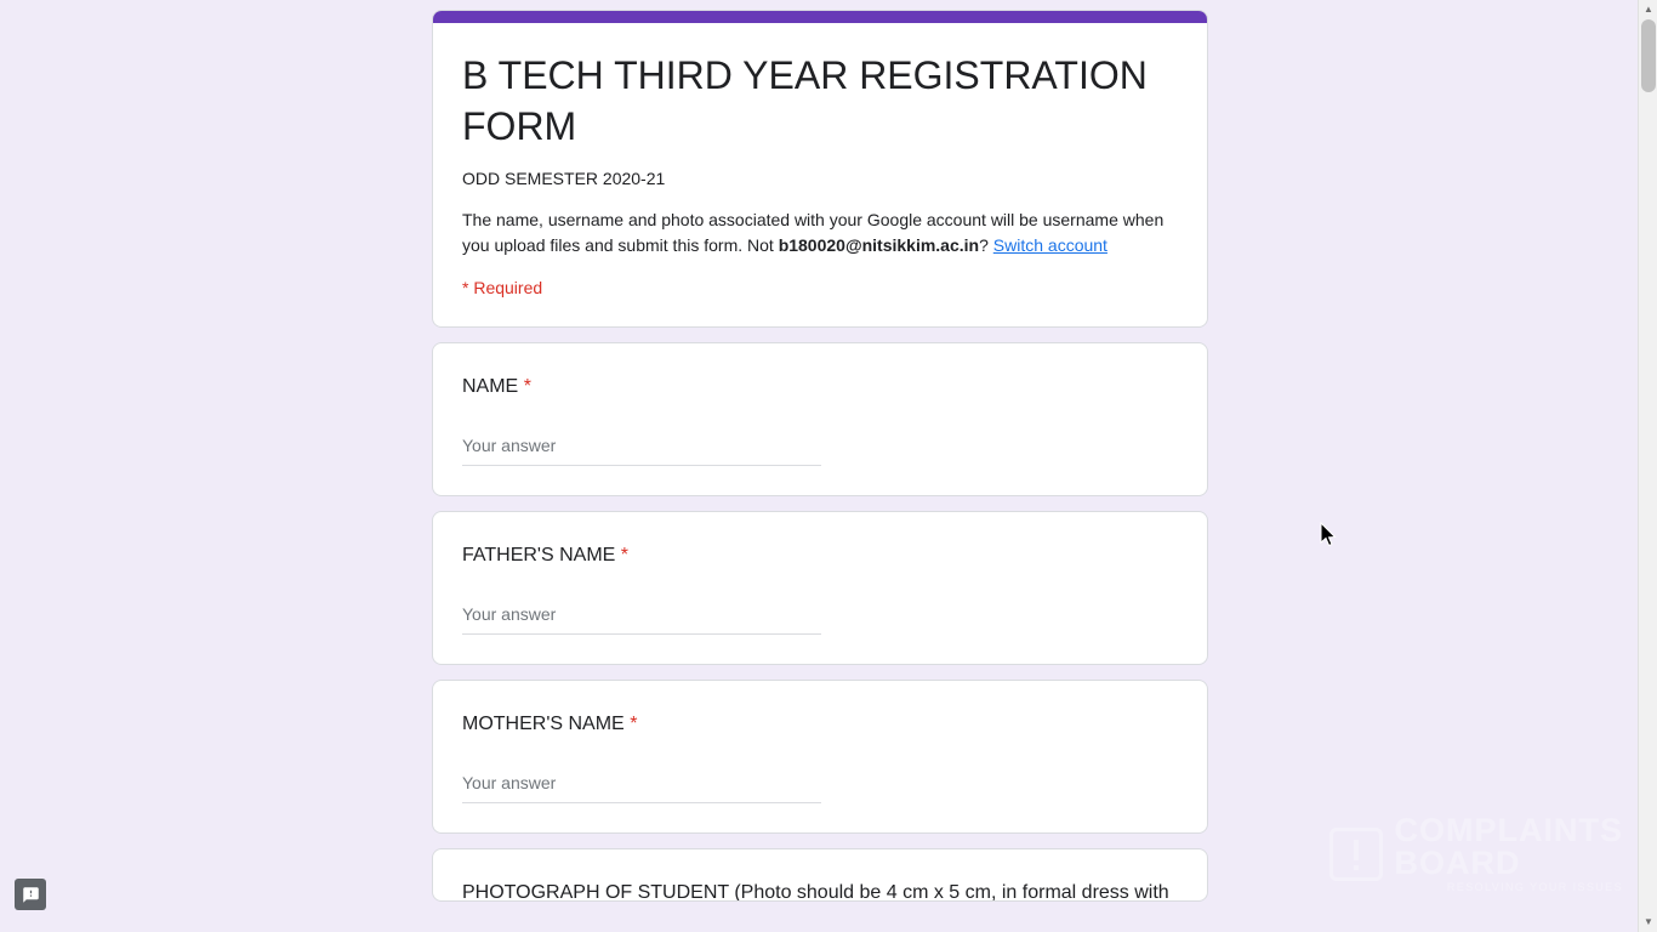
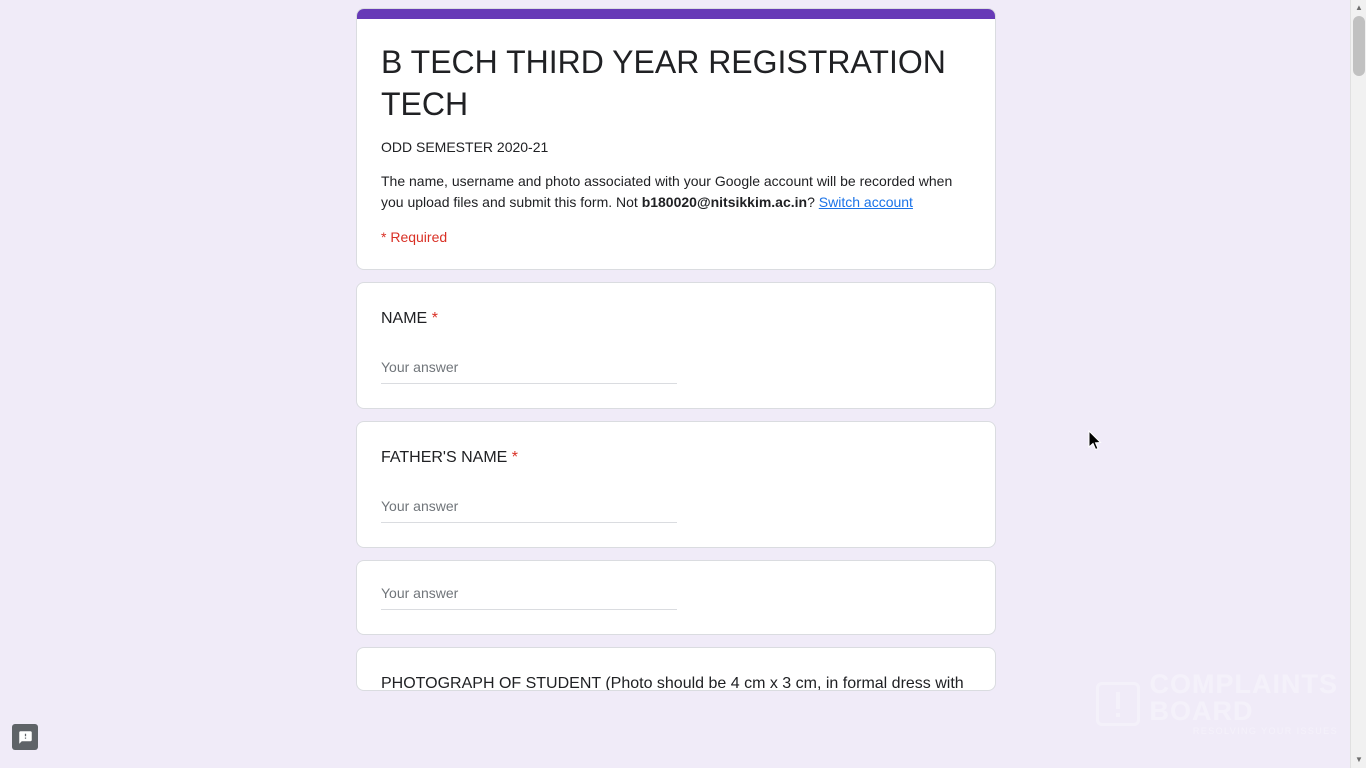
- B TECH THIRD YEAR REGISTRATION FORM
+ B TECH THIRD YEAR REGISTRATION TECH
  ODD SEMESTER 2020-21
- The name, username and photo associated with your Google account will be username when you upload files and submit this form. Not b180020@nitsikkim.ac.in? Switch account
+ The name, username and photo associated with your Google account will be recorded when you upload files and submit this form. Not b180020@nitsikkim.ac.in? Switch account
  * Required
  NAME *
  Your answer
  FATHER'S NAME *
  Your answer
- MOTHER'S NAME *
  Your answer
- PHOTOGRAPH OF STUDENT (Photo should be 4 cm x 5 cm, in formal dress with
+ PHOTOGRAPH OF STUDENT (Photo should be 4 cm x 3 cm, in formal dress with
  ▲
  ▼
